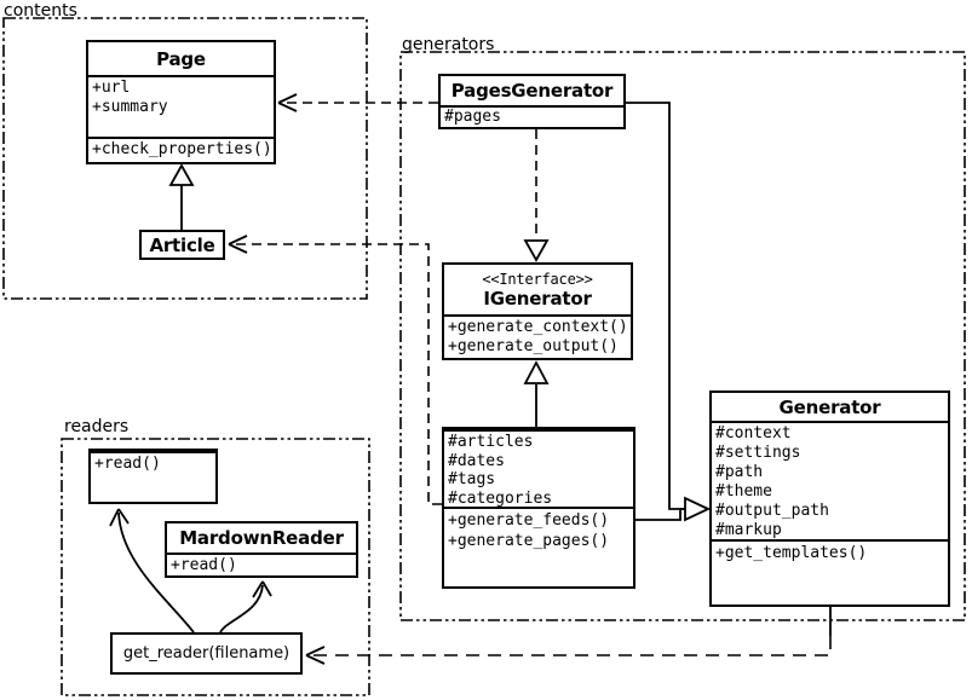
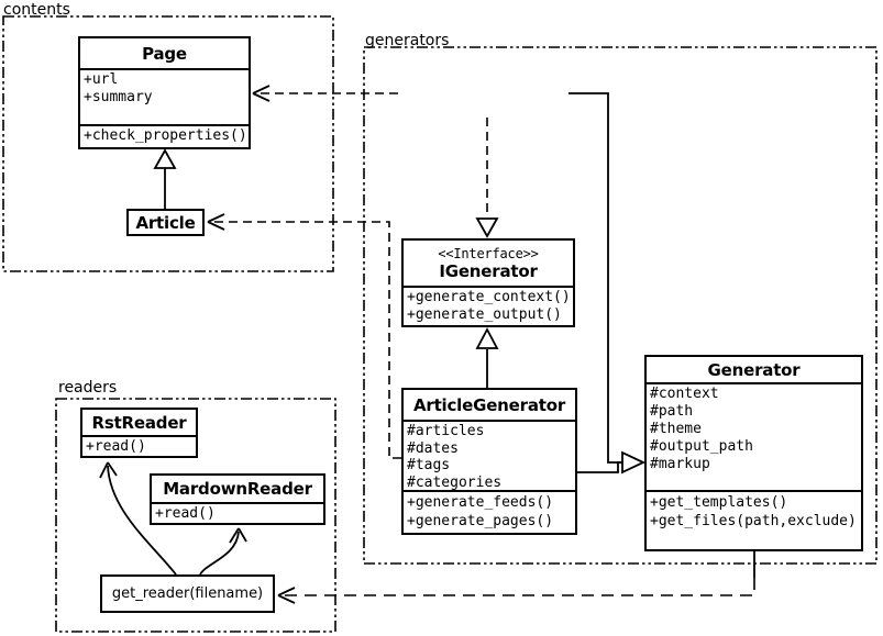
  contents
  generators
  readers
  Page
  +url
  +summary
  +check_properties()
  Article
- PagesGenerator
- #pages
  <<Interface>>
  IGenerator
  +generate_context()
  +generate_output()
+ ArticleGenerator
  #articles
  #dates
  #tags
  #categories
  +generate_feeds()
  +generate_pages()
  Generator
  #context
- #settings
  #path
  #theme
  #output_path
  #markup
  +get_templates()
+ +get_files(path,exclude)
+ RstReader
  +read()
  MardownReader
  +read()
  get_reader(filename)
